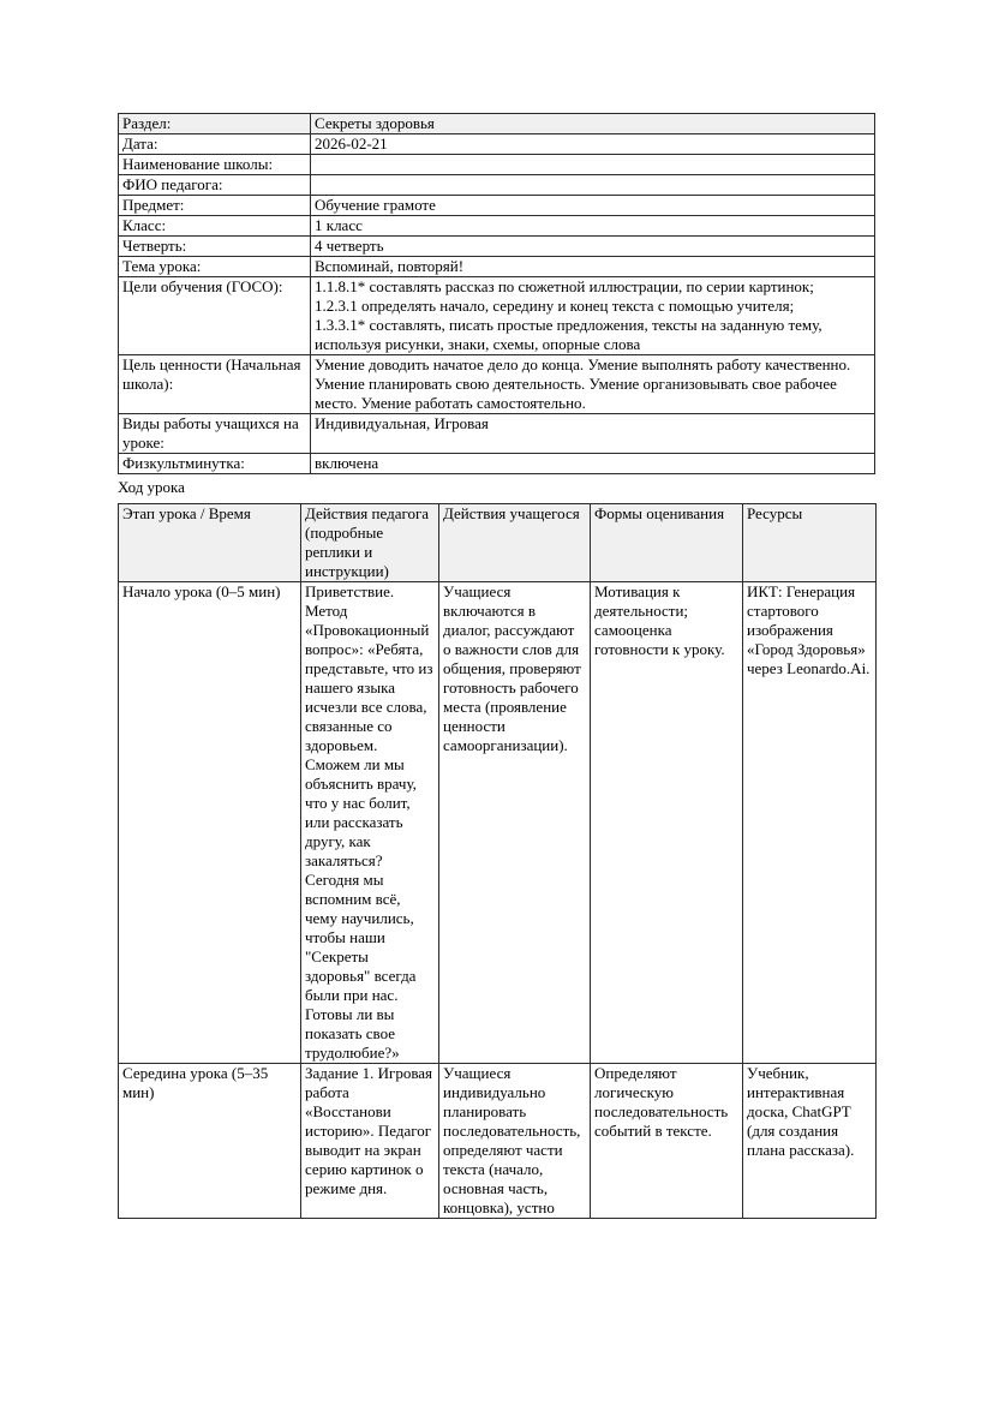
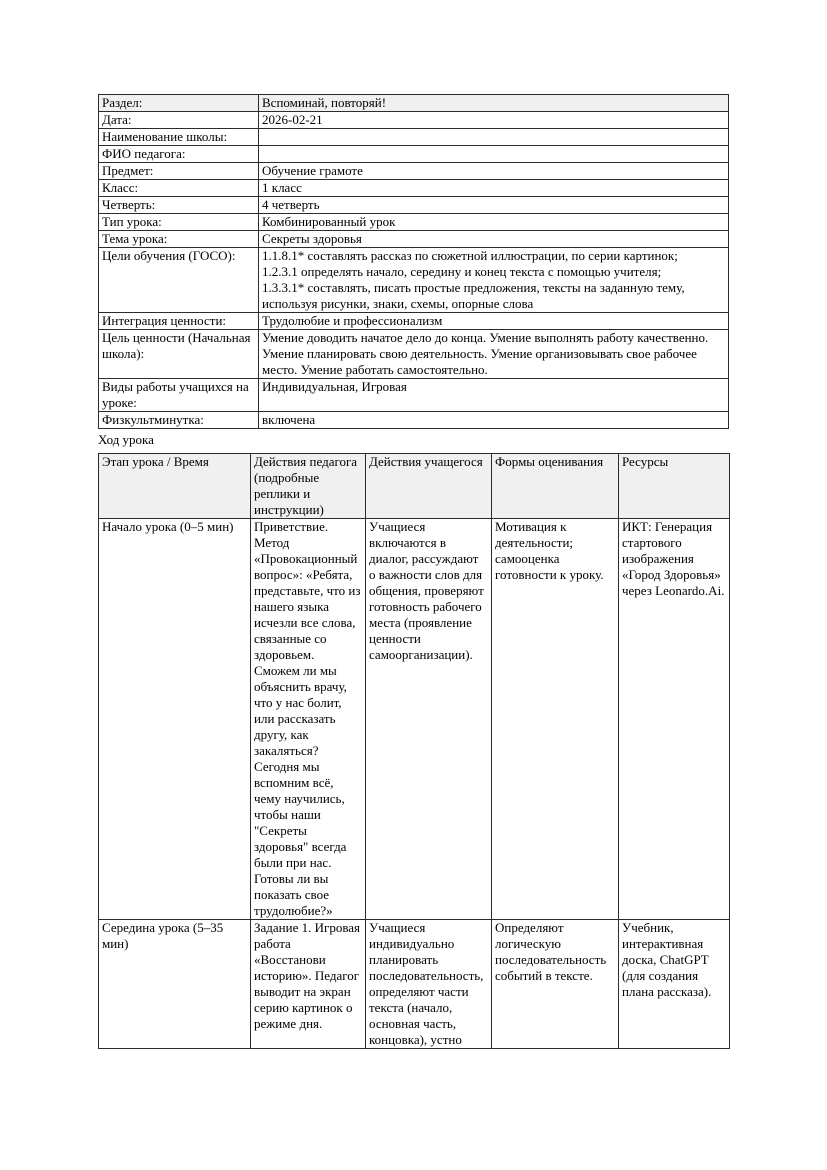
- Раздел:	Секреты здоровья
+ Раздел:	Вспоминай, повторяй!
  Дата:	2026-02-21
  Наименование школы:
  ФИО педагога:
  Предмет:	Обучение грамоте
  Класс:	1 класс
  Четверть:	4 четверть
+ Тип урока:	Комбинированный урок
- Тема урока:	Вспоминай, повторяй!
+ Тема урока:	Секреты здоровья
  Цели обучения (ГОСО):	1.1.8.1* составлять рассказ по сюжетной иллюстрации, по серии картинок; 1.2.3.1 определять начало, середину и конец текста с помощью учителя; 1.3.3.1* составлять, писать простые предложения, тексты на заданную тему, используя рисунки, знаки, схемы, опорные слова
+ Интеграция ценности:	Трудолюбие и профессионализм
  Цель ценности (Начальная школа):	Умение доводить начатое дело до конца. Умение выполнять работу качественно. Умение планировать свою деятельность. Умение организовывать свое рабочее место. Умение работать самостоятельно.
  Виды работы учащихся на уроке:	Индивидуальная, Игровая
  Физкультминутка:	включена
  Ход урока
  Этап урока / Время	Действия педагога (подробные реплики и инструкции)	Действия учащегося	Формы оценивания	Ресурсы
  Начало урока (0–5 мин)	Приветствие. Метод «Провокационный вопрос»: «Ребята, представьте, что из нашего языка исчезли все слова, связанные со здоровьем. Сможем ли мы объяснить врачу, что у нас болит, или рассказать другу, как закаляться? Сегодня мы вспомним всё, чему научились, чтобы наши "Секреты здоровья" всегда были при нас. Готовы ли вы показать свое трудолюбие?»	Учащиеся включаются в диалог, рассуждают о важности слов для общения, проверяют готовность рабочего места (проявление ценности самоорганизации).	Мотивация к деятельности; самооценка готовности к уроку.	ИКТ: Генерация стартового изображения «Город Здоровья» через Leonardo.Ai.
  Середина урока (5–35 мин)	Задание 1. Игровая работа «Восстанови историю». Педагог выводит на экран серию картинок о режиме дня.	Учащиеся индивидуально планировать последовательность, определяют части текста (начало, основная часть, концовка), устно	Определяют логическую последовательность событий в тексте.	Учебник, интерактивная доска, ChatGPT (для создания плана рассказа).
